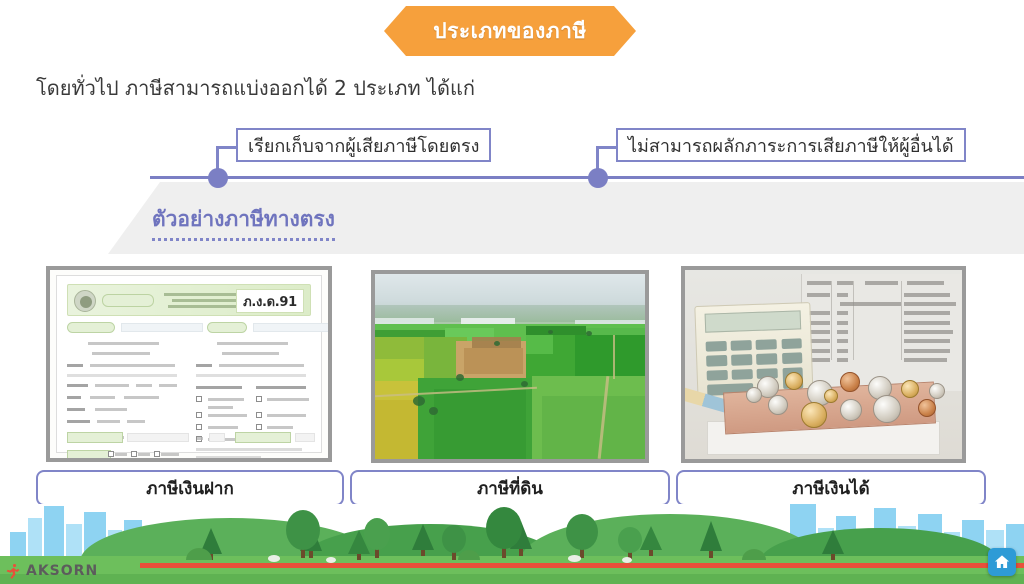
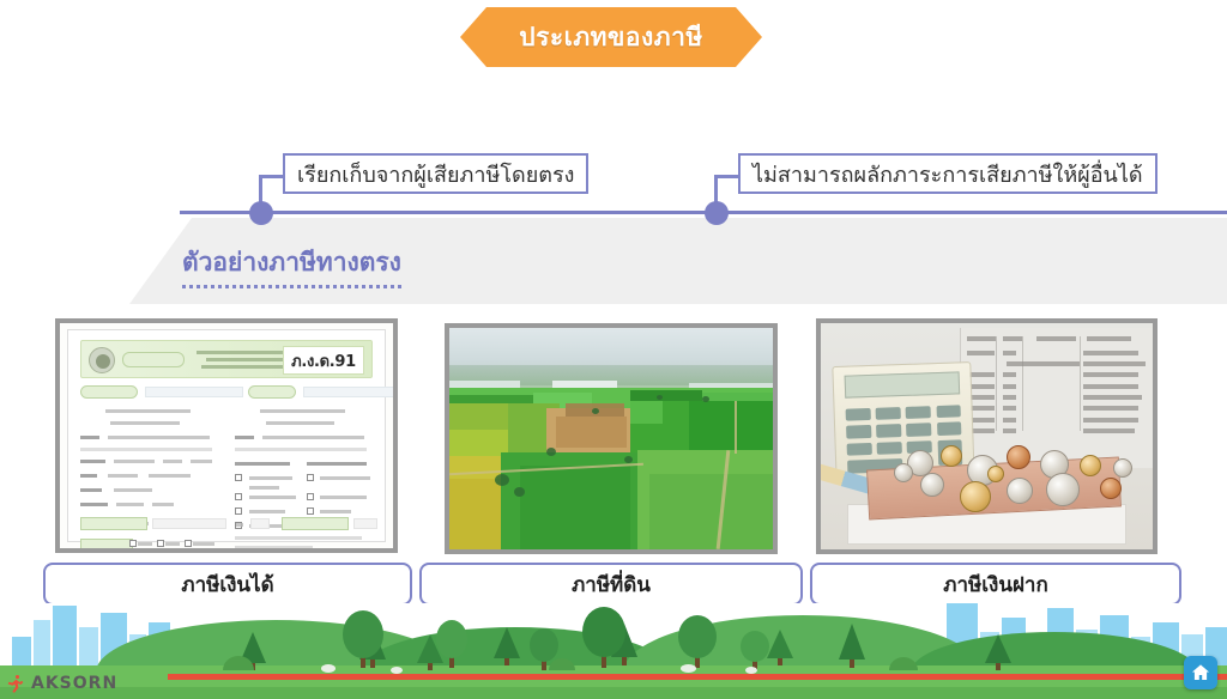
  ประเภทของภาษี
- โดยทั่วไป ภาษีสามารถแบ่งออกได้ 2 ประเภท ได้แก่
  เรียกเก็บจากผู้เสียภาษีโดยตรง
  ไม่สามารถผลักภาระการเสียภาษีให้ผู้อื่นได้
  ตัวอย่างภาษีทางตรง
  ภ.ง.ด.91
- ภาษีเงินฝาก
+ ภาษีเงินได้
  ภาษีที่ดิน
- ภาษีเงินได้
+ ภาษีเงินฝาก
  AKSORN
